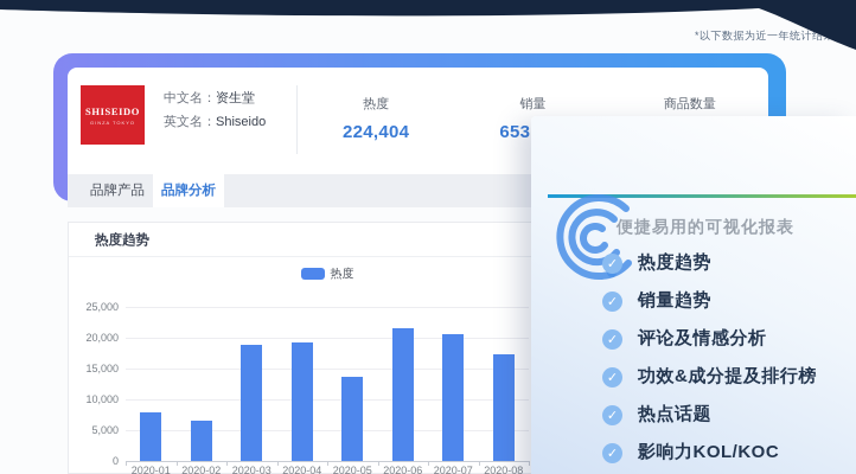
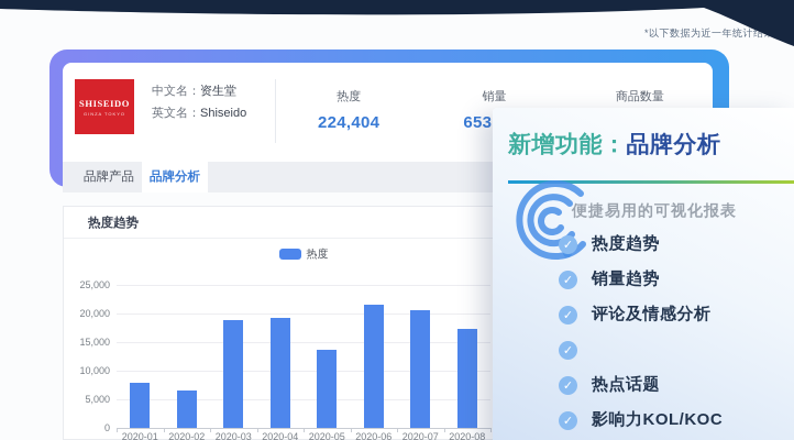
  *以下数据为近一年统计结
  SHISEIDO
  中文名：资生堂
  英文名：Shiseido
  热度
  224,404
  销量
  商品数量
  品牌产品
  品牌分析
  热度趋势
  热度
  0
  5,000
  10,000
  15,000
  20,000
  25,000
  2020-01
  2020-02
  2020-03
  2020-04
  2020-05
  2020-06
  2020-07
  2020-08
+ 新增功能：品牌分析
  便捷易用的可视化报表
  ✓
  热度趋势
  ✓
  销量趋势
  ✓
  评论及情感分析
  ✓
- 功效&成分提及排行榜
  ✓
  热点话题
  ✓
  影响力KOL/KOC
